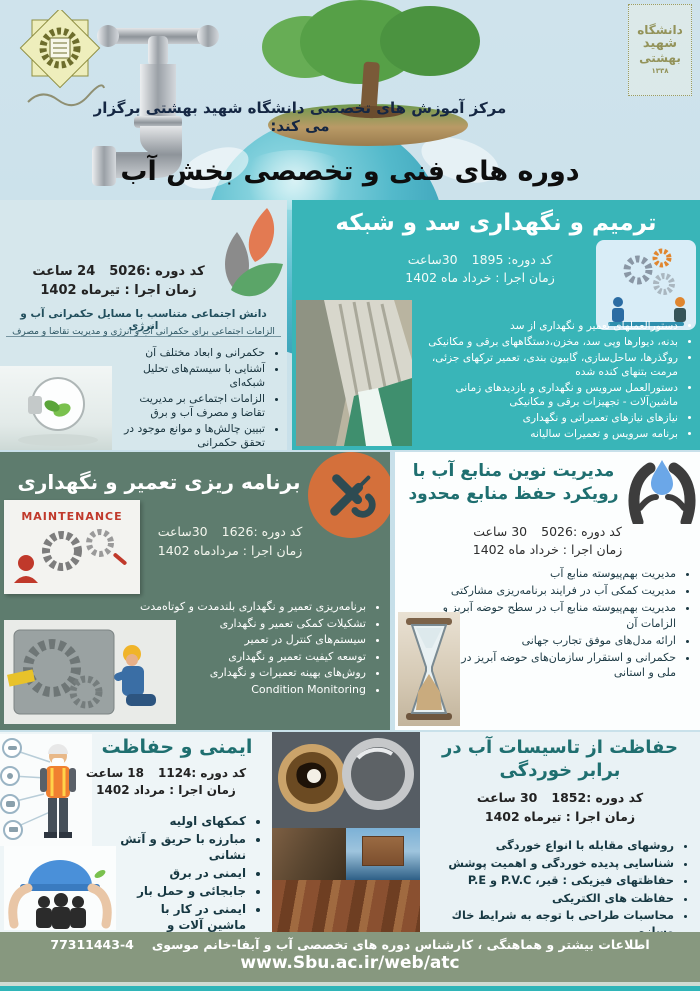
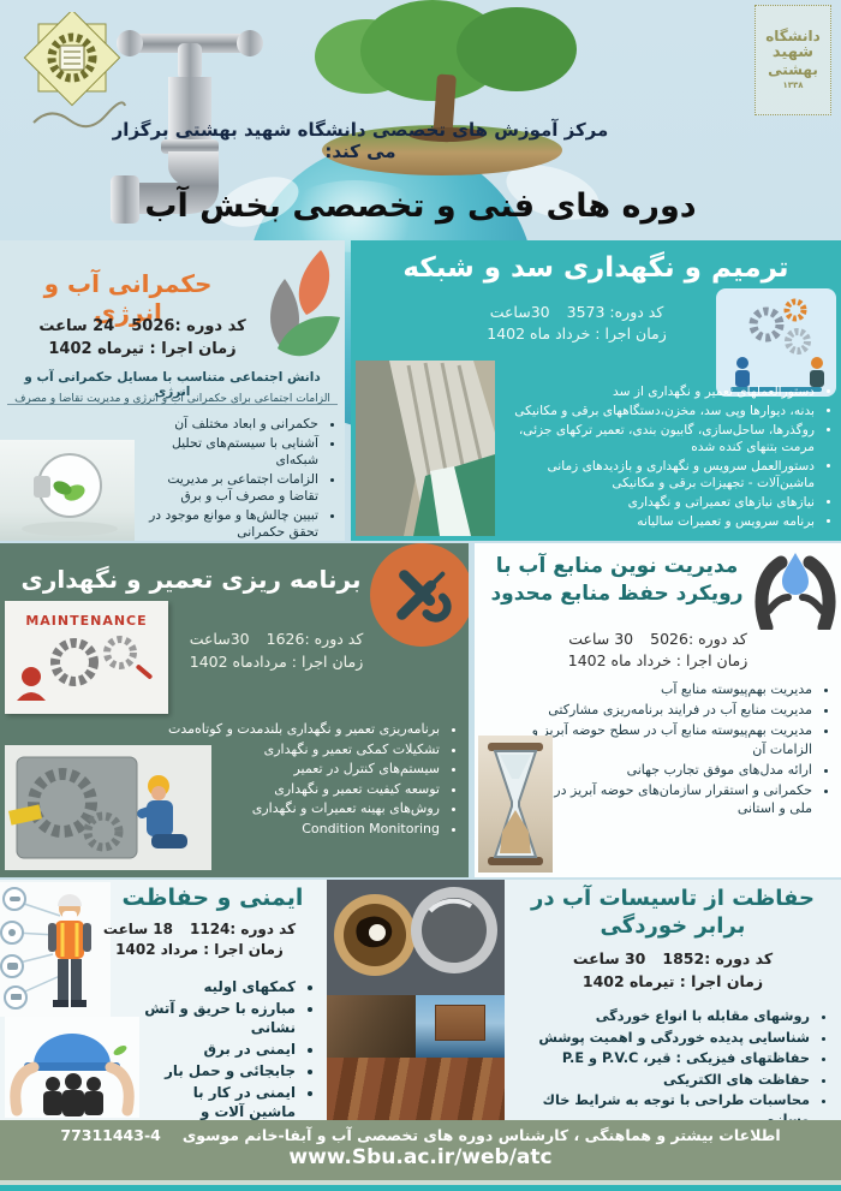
  دانشگاه
  شهید
  بهشتی
  ۱۳۳۸
  مرکز آموزش های تخصصی دانشگاه شهید بهشتی برگزار می کند:
  دوره های فنی و تخصصی بخش آب
+ حکمرانی آب و انرژی
  کد دوره :5026
  24 ساعت
  زمان اجرا : تیرماه 1402
  دانش اجتماعی متناسب با مسایل حکمرانی آب و انرژی
  الزامات اجتماعی برای حکمرانی آب و انرژی و مدیریت تقاضا و مصرف
  حکمرانی و ابعاد مختلف آن
  آشنایی با سیستم‌های تحلیل شبکه‌ای
  الزامات اجتماعی بر مدیریت تقاضا و مصرف آب و برق
  تبیین چالش‌ها و موانع موجود در تحقق حکمرانی
  ترمیم و نگهداری سد و شبکه
- کد دوره: 1895
+ کد دوره: 3573
  30ساعت
  زمان اجرا : خرداد ماه 1402
  دستورالعملهای تعمیر و نگهداری از سد
  بدنه، دیوارها وپی سد، مخزن،دستگاههای برقی و مکانیکی
  روگذرها، ساحل‌سازی، گابیون بندی، تعمیر ترکهای جزئی، مرمت بتنهای کنده شده
  دستورالعمل سرویس و نگهداری و بازدیدهای زمانی ماشین‌آلات - تجهیزات برقی و مکانیکی
  نیازهای نیازهای تعمیراتی و نگهداری
  برنامه سرویس و تعمیرات سالیانه
  برنامه ریزی تعمیر و نگهداری
  MAINTENANCE
  کد دوره :1626
  30ساعت
  زمان اجرا : مردادماه 1402
  برنامه‌ریزی تعمیر و نگهداری بلندمدت و کوتاه‌مدت
  تشکیلات کمکی تعمیر و نگهداری
  سیستمهای کنترل در تعمیر
  توسعه کیفیت تعمیر و نگهداری
  روش‌های بهینه تعمیرات و نگهداری
  Condition Monitoring
  مدیریت نوین منابع آب با رویکرد حفظ منابع محدود
  کد دوره :5026
  30 ساعت
  زمان اجرا : خرداد ماه 1402
  مدیریت بهم‌پیوسته منابع آب
- مدیریت کمکی آب در فرایند برنامه‌ریزی مشارکتی
+ مدیریت منابع آب در فرایند برنامه‌ریزی مشارکتی
  مدیریت بهم‌پیوسته منابع آب در سطح حوضه آبریز و الزامات آن
  ارائه مدل‌های موفق تجارب جهانی
  حکمرانی و استقرار سازمان‌های حوضه آبریز در ملی و استانی
  ایمنی و حفاظت
  کد دوره :1124
  18 ساعت
  زمان اجرا : مرداد 1402
  کمکهای اولیه
  مبارزه با حریق و آتش نشانی
  ایمنی در برق
  جابجائی و حمل بار
  حفاظت از تاسیسات آب در برابر خوردگی
  کد دوره :1852
  30 ساعت
  زمان اجرا : تیرماه 1402
  روشهای مقابله با انواع خوردگی
  شناسایی پدیده خوردگی و اهمیت پوشش
  حفاظتهای فیزیکی : قیر، P.V.C و P.E
  حفاظت های الکتریکی
  محاسبات طراحی با توجه به شرایط خاك
  اطلاعات بیشتر و هماهنگی ، کارشناس دوره های تخصصی آب و آبفا-خانم موسوی
  77311443-4
  www.Sbu.ac.ir/web/atc
